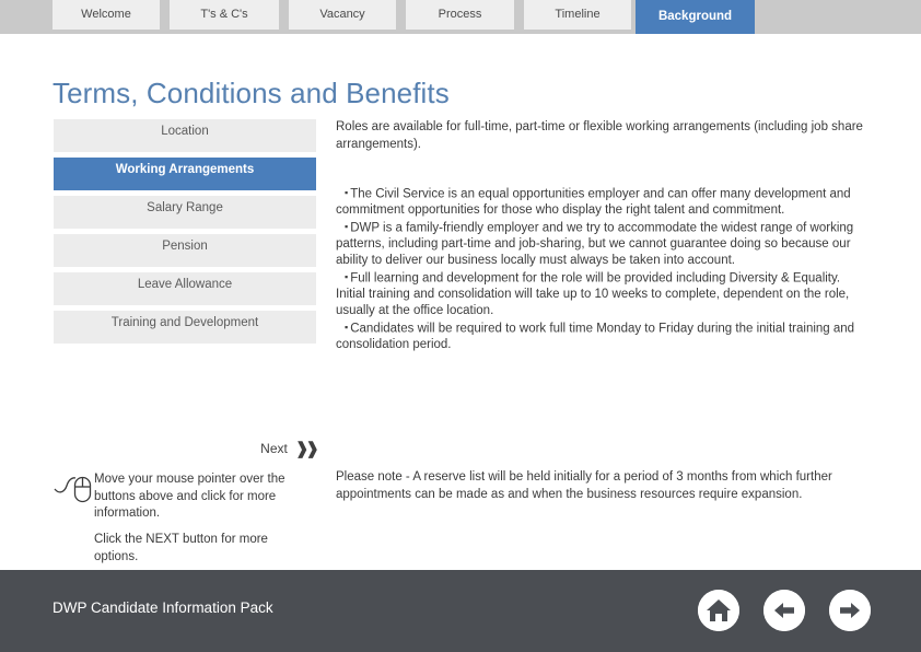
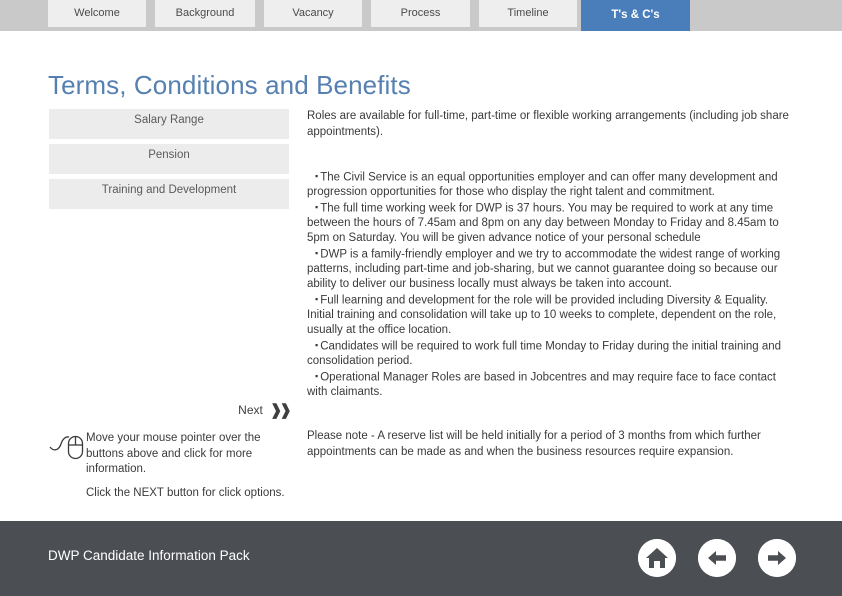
  Welcome
- T's & C's
+ Background
  Vacancy
  Process
  Timeline
- Background
+ T's & C's
  Terms, Conditions and Benefits
- Location
- Working Arrangements
  Salary Range
  Pension
- Leave Allowance
  Training and Development
  Next ❱❱
  Move your mouse pointer over the buttons above and click for more information.
- Click the NEXT button for more options.
+ Click the NEXT button for click options.
- Roles are available for full-time, part-time or flexible working arrangements (including job share arrangements).
+ Roles are available for full-time, part-time or flexible working arrangements (including job share appointments).
- ▪ The Civil Service is an equal opportunities employer and can offer many development and commitment opportunities for those who display the right talent and commitment.
+ ▪ The Civil Service is an equal opportunities employer and can offer many development and progression opportunities for those who display the right talent and commitment.
+ ▪ The full time working week for DWP is 37 hours. You may be required to work at any time between the hours of 7.45am and 8pm on any day between Monday to Friday and 8.45am to 5pm on Saturday. You will be given advance notice of your personal schedule
  ▪ DWP is a family-friendly employer and we try to accommodate the widest range of working patterns, including part-time and job-sharing, but we cannot guarantee doing so because our ability to deliver our business locally must always be taken into account.
  ▪ Full learning and development for the role will be provided including Diversity & Equality. Initial training and consolidation will take up to 10 weeks to complete, dependent on the role, usually at the office location.
  ▪ Candidates will be required to work full time Monday to Friday during the initial training and consolidation period.
+ ▪ Operational Manager Roles are based in Jobcentres and may require face to face contact with claimants.
  Please note - A reserve list will be held initially for a period of 3 months from which further appointments can be made as and when the business resources require expansion.
  DWP Candidate Information Pack
